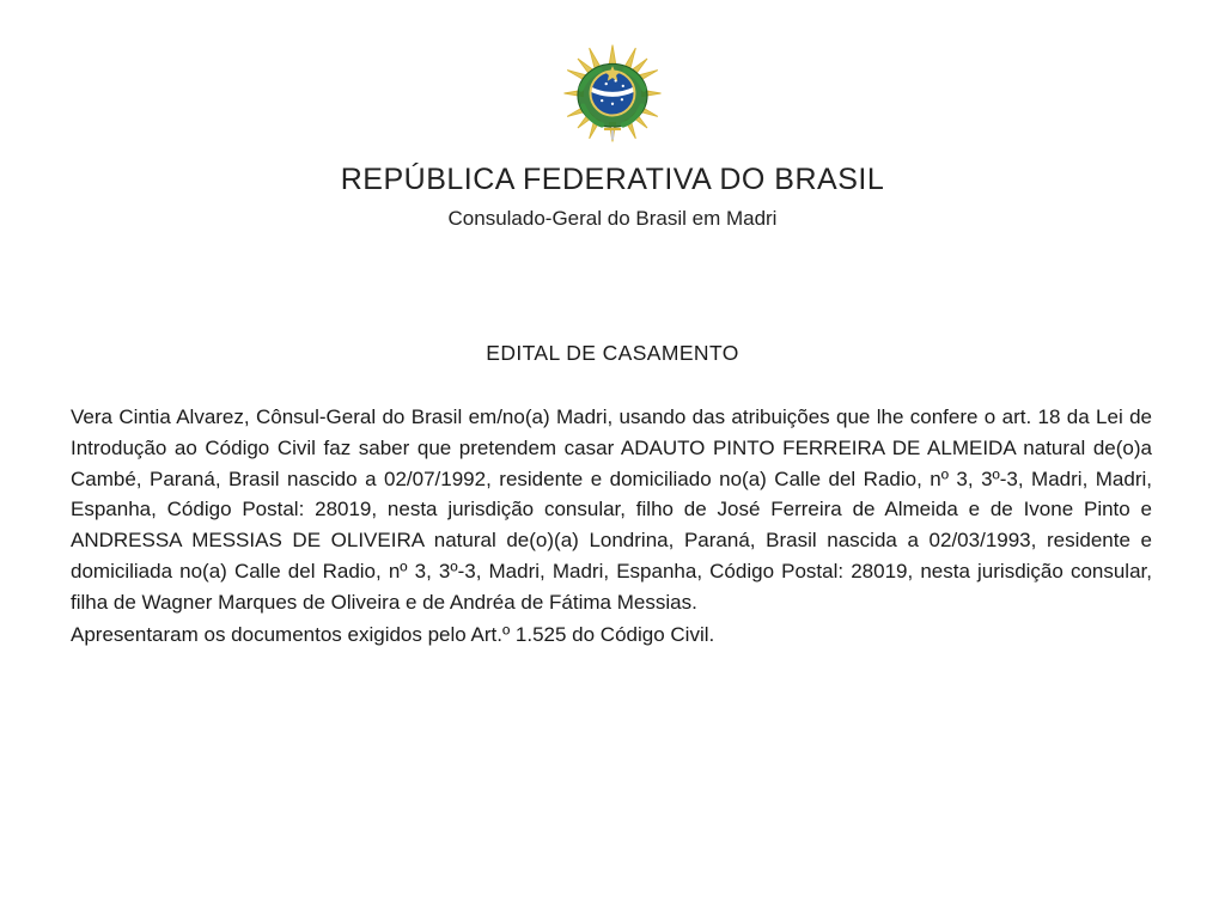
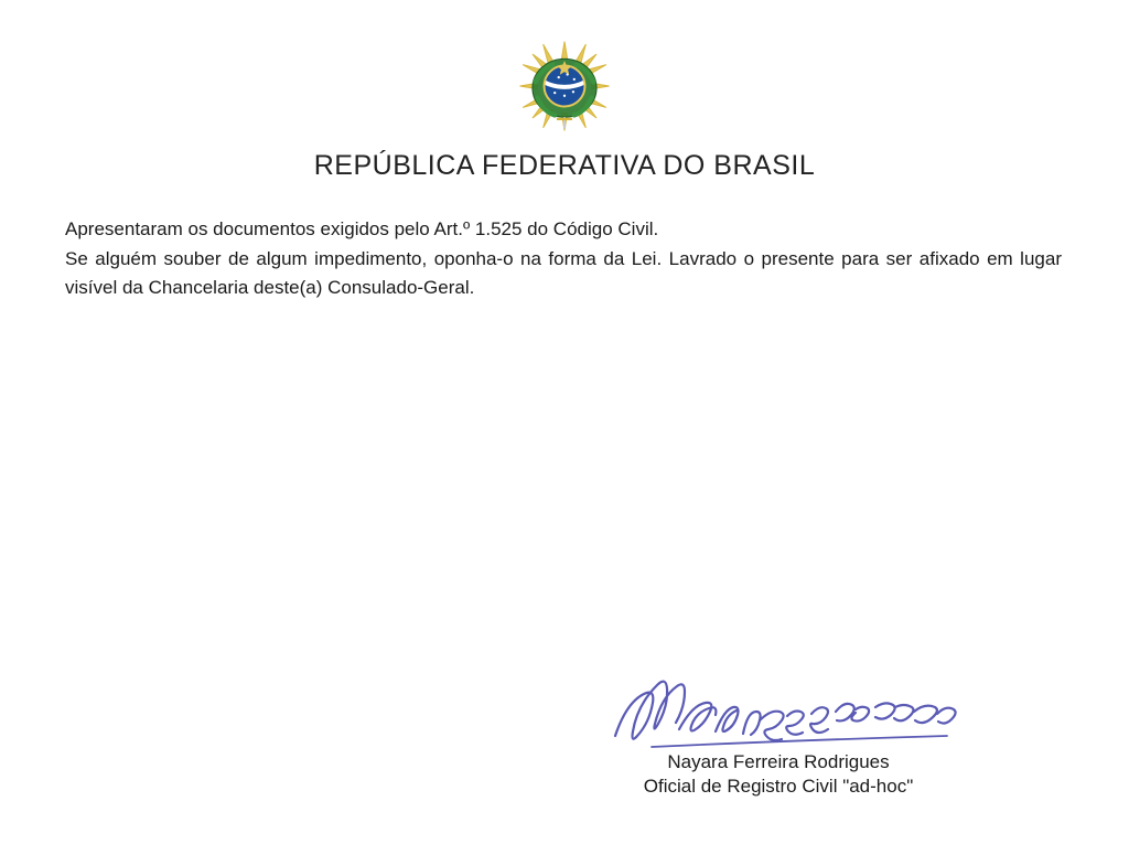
  REPÚBLICA FEDERATIVA DO BRASIL
- Consulado-Geral do Brasil em Madri
- EDITAL DE CASAMENTO
- Vera Cintia Alvarez, Cônsul-Geral do Brasil em/no(a) Madri, usando das atribuições que lhe confere o art. 18 da Lei de Introdução ao Código Civil faz saber que pretendem casar ADAUTO PINTO FERREIRA DE ALMEIDA natural de(o)a Cambé, Paraná, Brasil nascido a 02/07/1992, residente e domiciliado no(a) Calle del Radio, nº 3, 3º-3, Madri, Madri, Espanha, Código Postal: 28019, nesta jurisdição consular, filho de José Ferreira de Almeida e de Ivone Pinto e ANDRESSA MESSIAS DE OLIVEIRA natural de(o)(a) Londrina, Paraná, Brasil nascida a 02/03/1993, residente e domiciliada no(a) Calle del Radio, nº 3, 3º-3, Madri, Madri, Espanha, Código Postal: 28019, nesta jurisdição consular, filha de Wagner Marques de Oliveira e de Andréa de Fátima Messias.
  Apresentaram os documentos exigidos pelo Art.º 1.525 do Código Civil.
+ Se alguém souber de algum impedimento, oponha-o na forma da Lei. Lavrado o presente para ser afixado em lugar visível da Chancelaria deste(a) Consulado-Geral.
+ Nayara Ferreira Rodrigues
+ Oficial de Registro Civil "ad-hoc"
